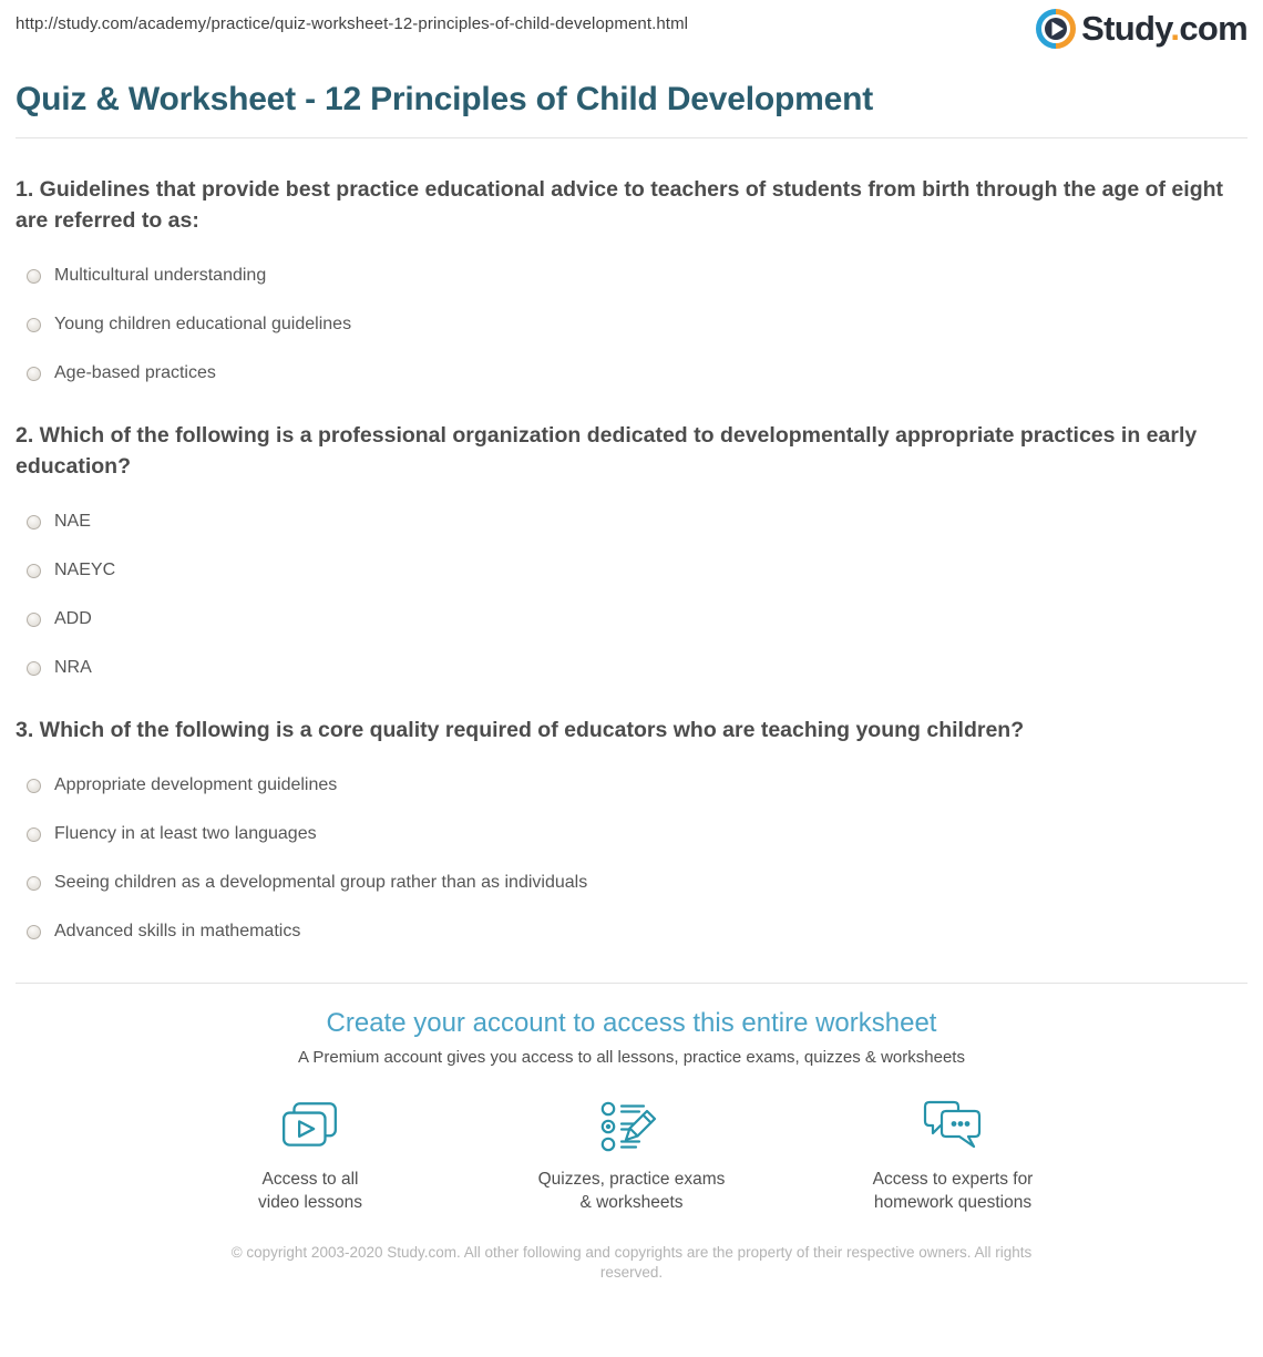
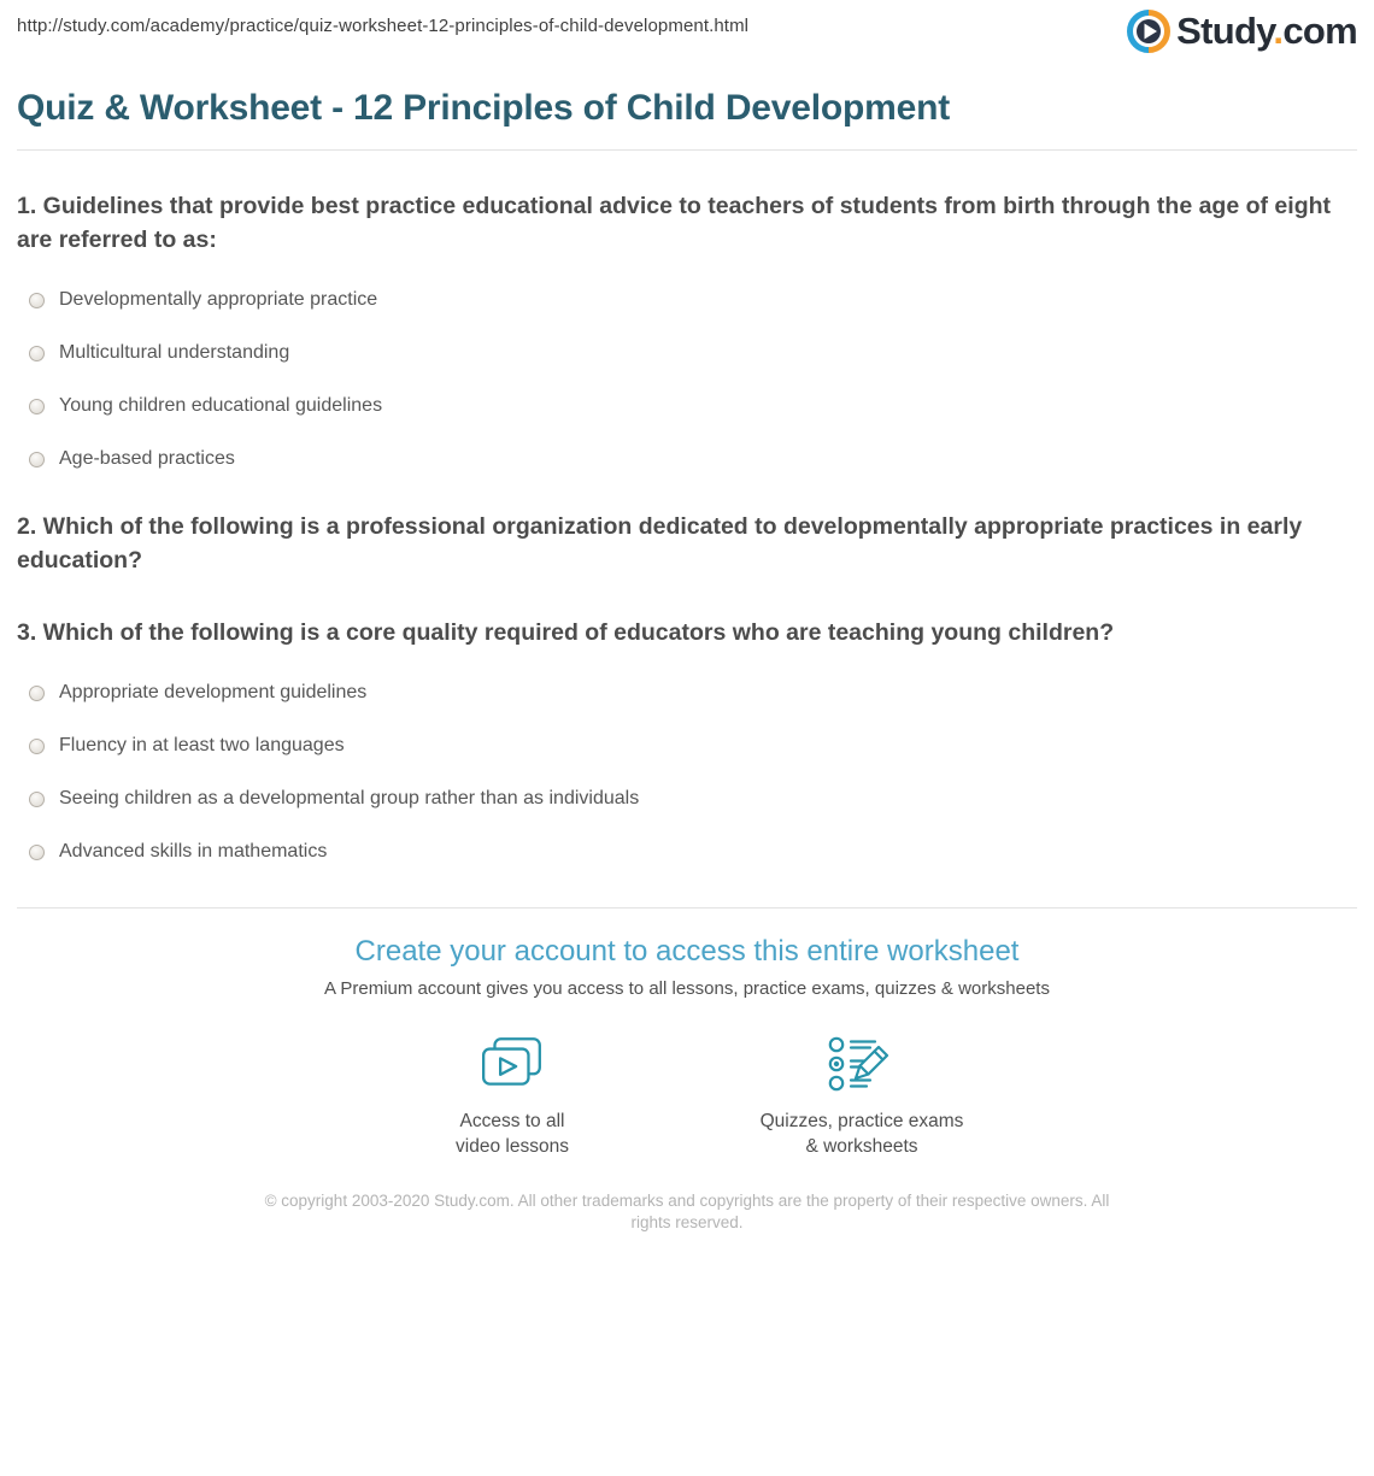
  http://study.com/academy/practice/quiz-worksheet-12-principles-of-child-development.html
  Study.com
  Quiz & Worksheet - 12 Principles of Child Development
  1. Guidelines that provide best practice educational advice to teachers of students from birth through the age of eight are referred to as:
+ Developmentally appropriate practice
  Multicultural understanding
  Young children educational guidelines
  Age-based practices
  2. Which of the following is a professional organization dedicated to developmentally appropriate practices in early education?
- NAE
- NAEYC
- ADD
- NRA
  3. Which of the following is a core quality required of educators who are teaching young children?
  Appropriate development guidelines
  Fluency in at least two languages
  Seeing children as a developmental group rather than as individuals
  Advanced skills in mathematics
  Create your account to access this entire worksheet
  A Premium account gives you access to all lessons, practice exams, quizzes & worksheets
  Access to all
  video lessons
  Quizzes, practice exams
  & worksheets
- Access to experts for
- homework questions
- © copyright 2003-2020 Study.com. All other following and copyrights are the property of their respective owners. All rights reserved.
+ © copyright 2003-2020 Study.com. All other trademarks and copyrights are the property of their respective owners. All rights reserved.
